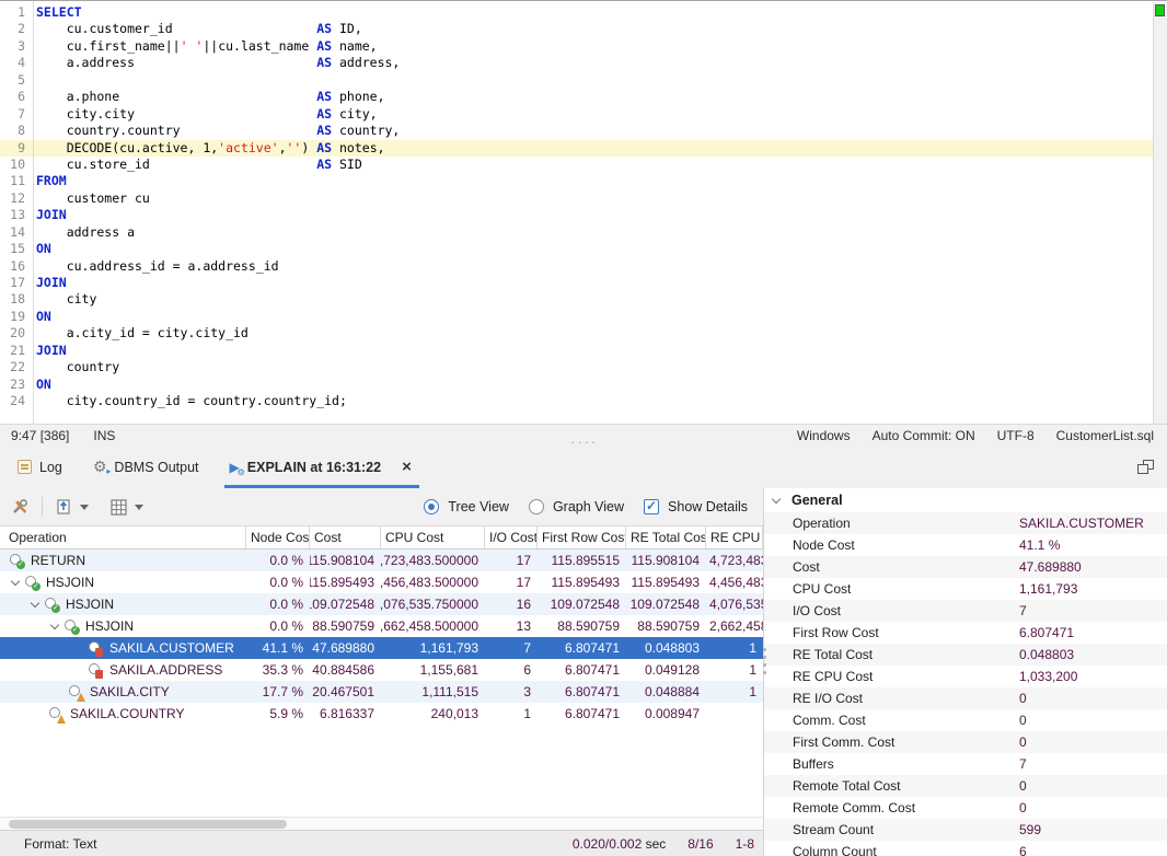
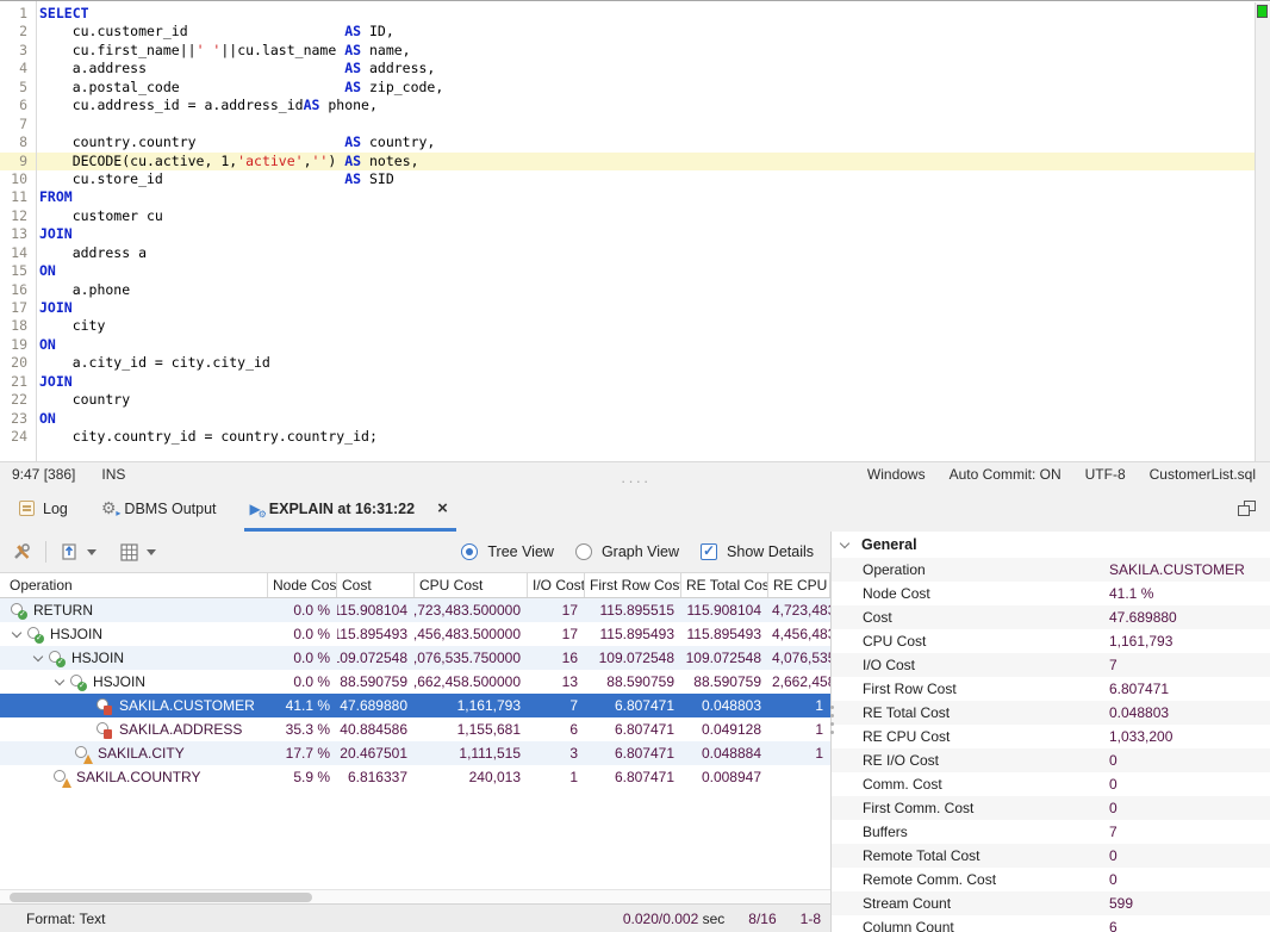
  1
  SELECT
  2
  cu.customer_id AS ID,
  3
  cu.first_name||' '||cu.last_name AS name,
  4
  a.address AS address,
  5
+ a.postal_code AS zip_code,
  6
- a.phone AS phone,
+ cu.address_id = a.address_idAS phone,
  7
- city.city AS city,
  8
  country.country AS country,
  9
  DECODE(cu.active, 1,'active','') AS notes,
  10
  cu.store_id AS SID
  11
  FROM
  12
  customer cu
  13
  JOIN
  14
  address a
  15
  ON
  16
- cu.address_id = a.address_id
+ a.phone
  17
  JOIN
  18
  city
  19
  ON
  20
  a.city_id = city.city_id
  21
  JOIN
  22
  country
  23
  ON
  24
  city.country_id = country.country_id;
  9:47 [386]
  INS
  Windows
  Auto Commit: ON
  UTF-8
  CustomerList.sql
  ····
  Log
  ⚙
  ▸
  DBMS Output
  ▶
  ⚙
  EXPLAIN at 16:31:22
  ×
  Tree View
  Graph View
  Show Details
  Operation
  Node Cos
  Cost
  CPU Cost
  I/O Cost
  First Row Cos
  RE Total Cos
  RE CPU
  RETURN
  0.0 %
  115.908104
  ,723,483.500000
  17
  115.895515
  115.908104
  4,723,48
  HSJOIN
  0.0 %
  115.895493
  ,456,483.500000
  17
  115.895493
  115.895493
  4,456,48
  HSJOIN
  0.0 %
  09.072548
  ,076,535.750000
  16
  109.072548
  109.072548
  4,076,53
  HSJOIN
  0.0 %
  88.590759
  ,662,458.500000
  13
  88.590759
  88.590759
  2,662,45
  SAKILA.CUSTOMER
  41.1 %
  47.689880
  1,161,793
  7
  6.807471
  0.048803
  1
  SAKILA.ADDRESS
  35.3 %
  40.884586
  1,155,681
  6
  6.807471
  0.049128
  1
  SAKILA.CITY
  17.7 %
  20.467501
  1,111,515
  3
  6.807471
  0.048884
  1
  SAKILA.COUNTRY
  5.9 %
  6.816337
  240,013
  1
  6.807471
  0.008947
  Format: Text
  0.020/0.002 sec
  8/16
  1-8
  General
  Operation
  SAKILA.CUSTOMER
  Node Cost
  41.1 %
  Cost
  47.689880
  CPU Cost
  1,161,793
  I/O Cost
  7
  First Row Cost
  6.807471
  RE Total Cost
  0.048803
  RE CPU Cost
  1,033,200
  RE I/O Cost
  0
  Comm. Cost
  0
  First Comm. Cost
  0
  Buffers
  7
  Remote Total Cost
  0
  Remote Comm. Cost
  0
  Stream Count
  599
  Column Count
  6
